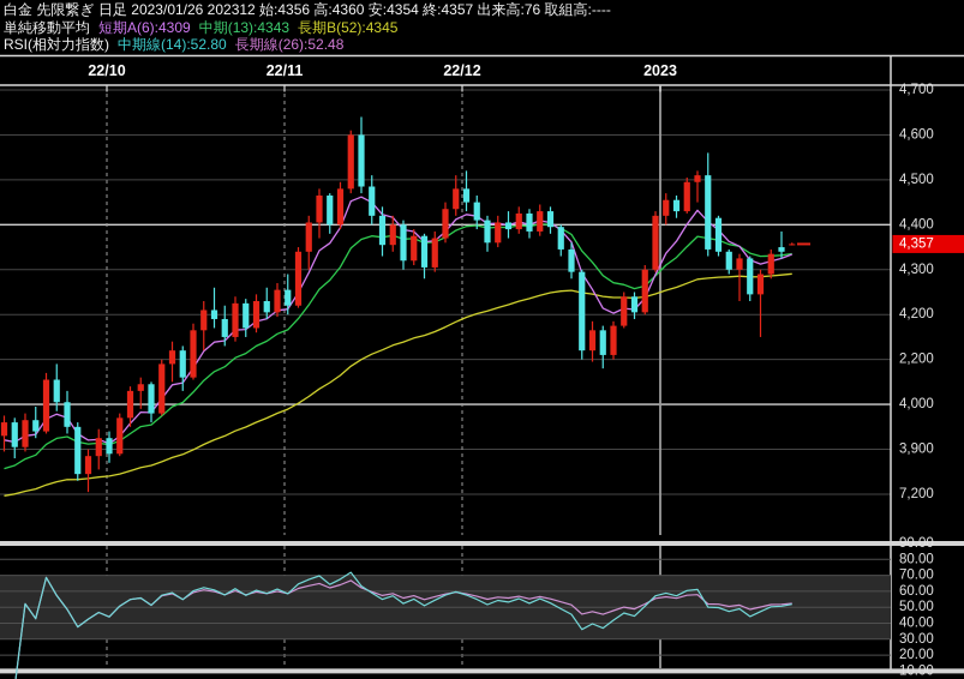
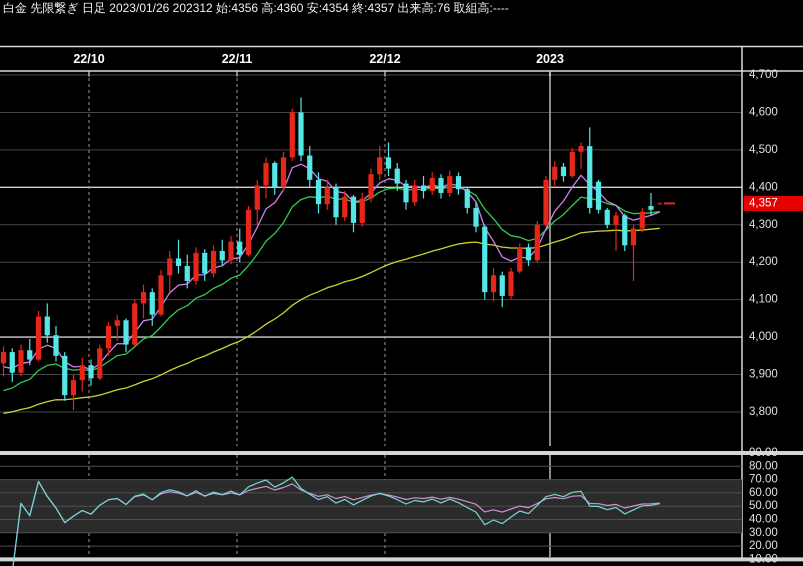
  白金 先限繋ぎ 日足 2023/01/26 202312 始:4356 高:4360 安:4354 終:4357 出来高:76 取組高:----
- 単純移動平均 短期A(6):4309 中期(13):4343 長期B(52):4345
- RSI(相対力指数) 中期線(14):52.80 長期線(26):52.48
  22/10
  22/11
  22/12
  2023
  4,700
  4,600
  4,500
  4,400
  4,300
  4,200
- 2,200
+ 4,100
  4,000
  3,900
- 7,200
+ 3,800
  90.00
  80.00
  70.00
  60.00
  50.00
  40.00
  30.00
  20.00
  10.00
  4,357
